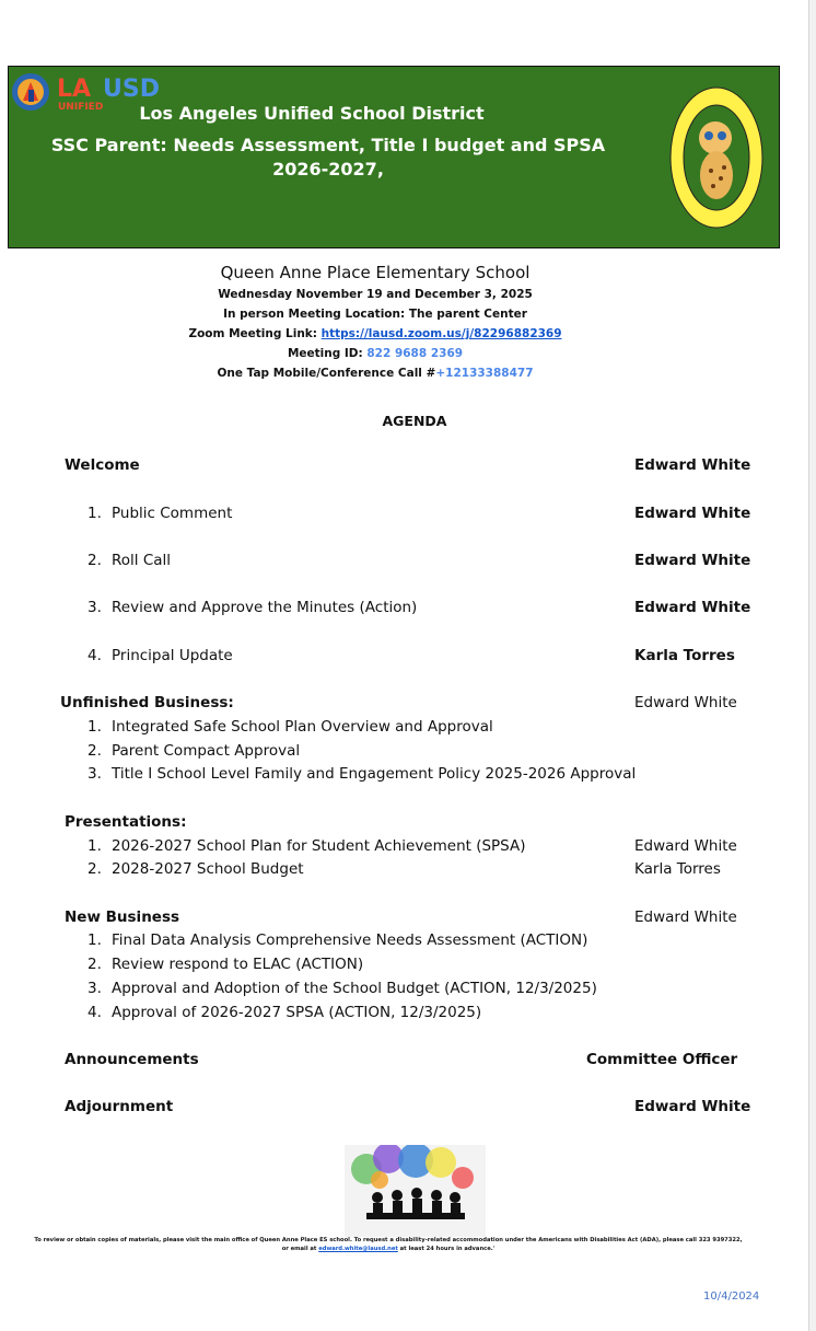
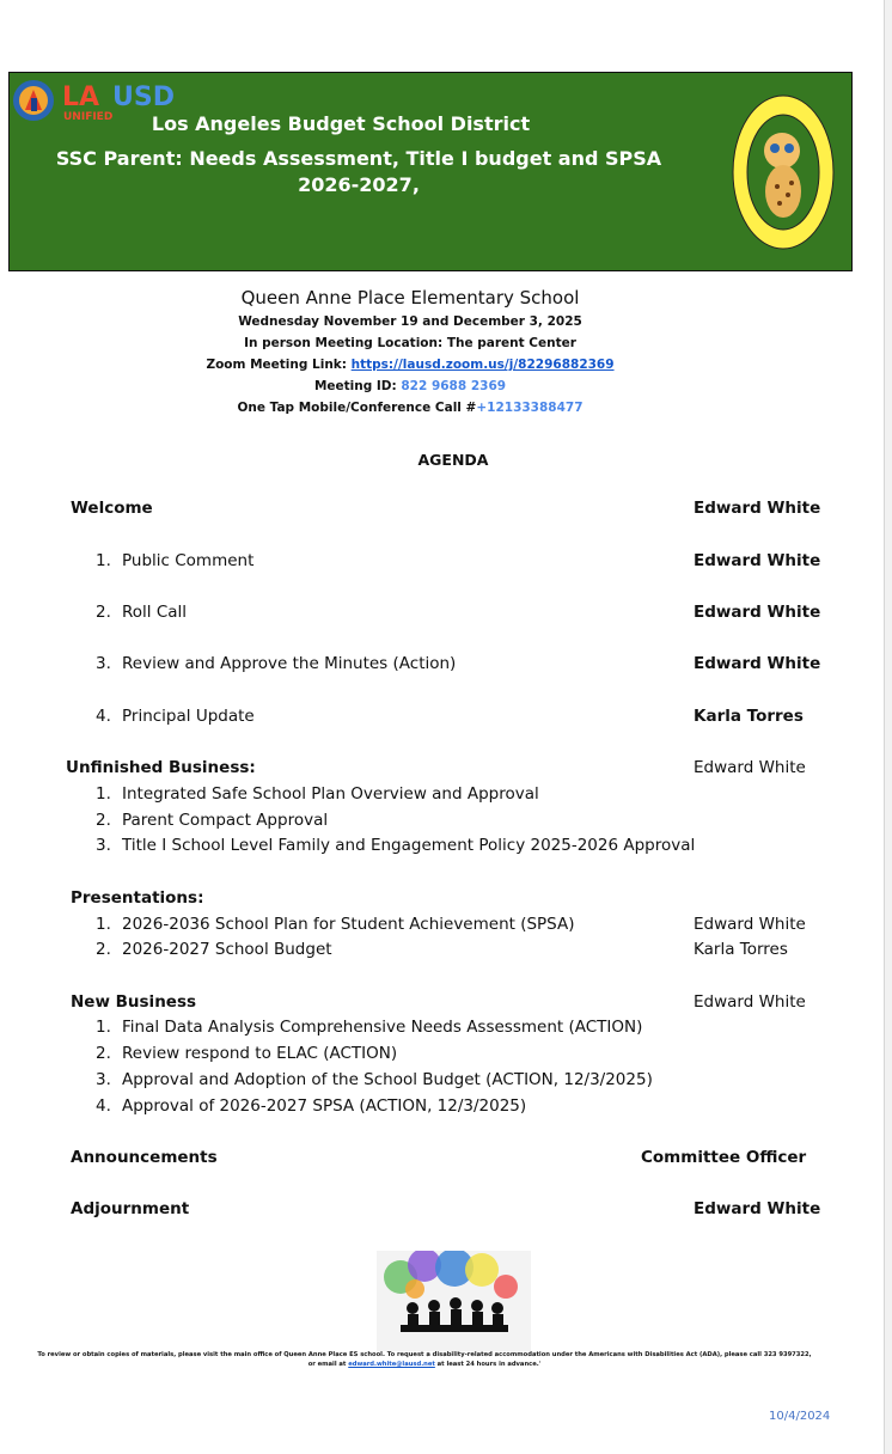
  LA
  USD
  UNIFIED
- Los Angeles Unified School District
+ Los Angeles Budget School District
  SSC Parent: Needs Assessment, Title I budget and SPSA
  2026-2027,
  Queen Anne Place Elementary School
  Wednesday November 19 and December 3, 2025
  In person Meeting Location: The parent Center
  Zoom Meeting Link: https://lausd.zoom.us/j/82296882369
  Meeting ID: 822 9688 2369
  One Tap Mobile/Conference Call #+12133388477
  AGENDA
  Welcome
  Edward White
  1. Public Comment
  Edward White
  2. Roll Call
  Edward White
  3. Review and Approve the Minutes (Action)
  Edward White
  4. Principal Update
  Karla Torres
  Unfinished Business:
  Edward White
  1. Integrated Safe School Plan Overview and Approval
  2. Parent Compact Approval
  3. Title I School Level Family and Engagement Policy 2025-2026 Approval
  Presentations:
- 1. 2026-2027 School Plan for Student Achievement (SPSA)
+ 1. 2026-2036 School Plan for Student Achievement (SPSA)
  Edward White
- 2. 2028-2027 School Budget
+ 2. 2026-2027 School Budget
  Karla Torres
  New Business
  Edward White
  1. Final Data Analysis Comprehensive Needs Assessment (ACTION)
  2. Review respond to ELAC (ACTION)
  3. Approval and Adoption of the School Budget (ACTION, 12/3/2025)
  4. Approval of 2026-2027 SPSA (ACTION, 12/3/2025)
  Announcements
  Committee Officer
  Adjournment
  Edward White
  10/4/2024
